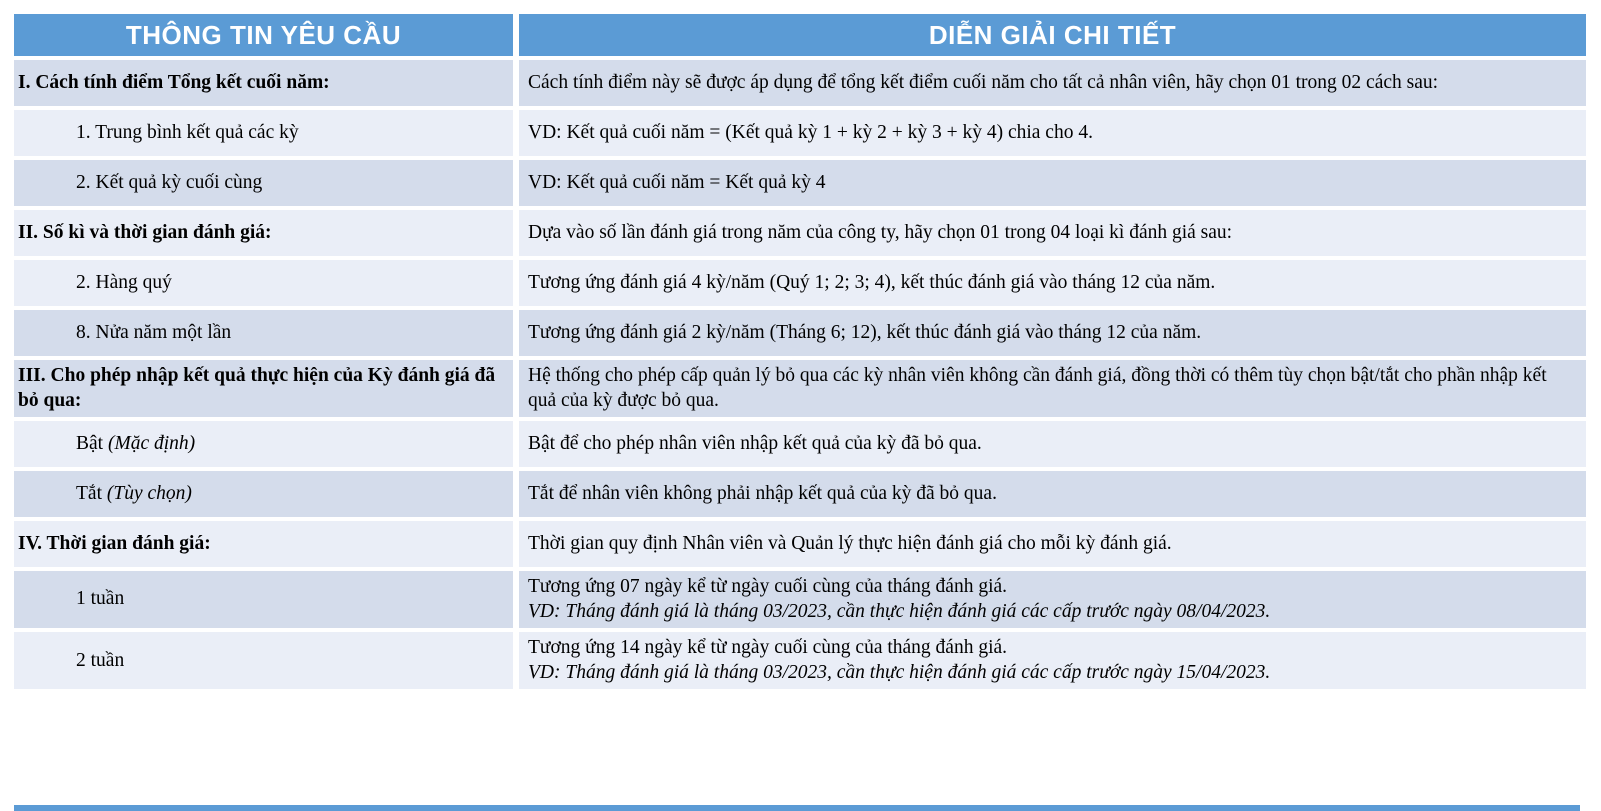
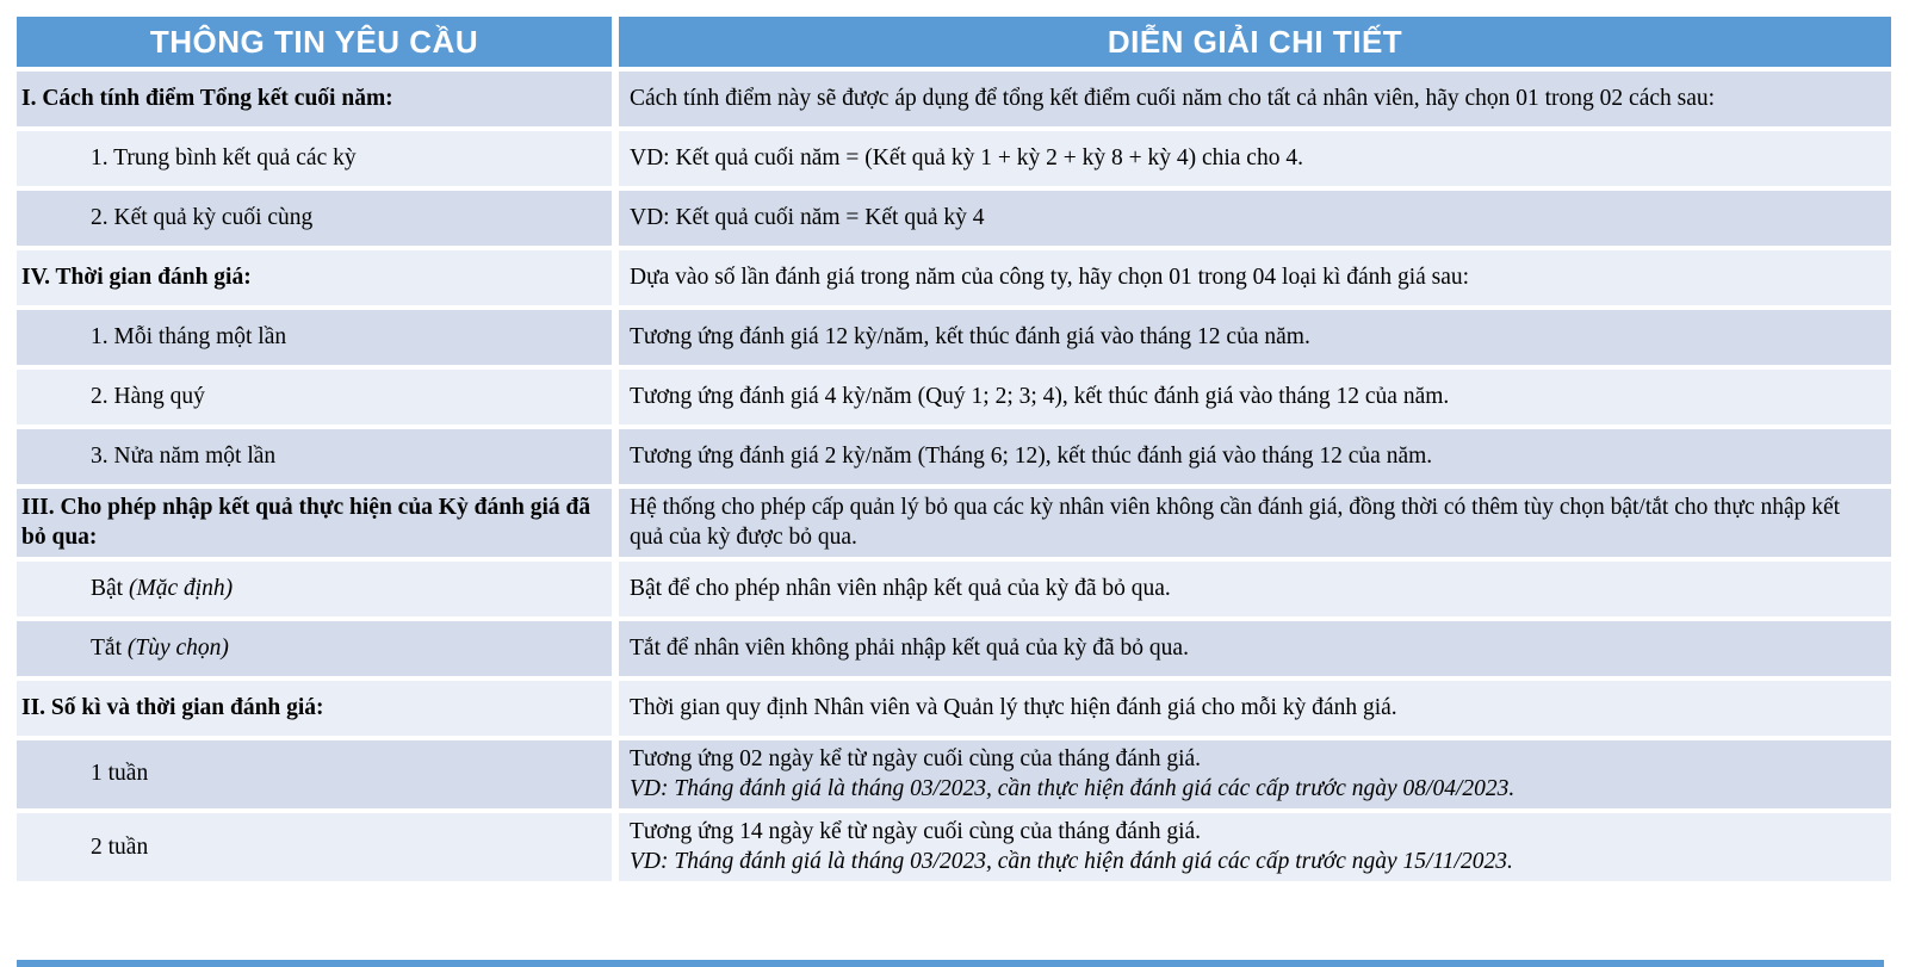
  THÔNG TIN YÊU CẦU	DIỄN GIẢI CHI TIẾT
  I. Cách tính điểm Tổng kết cuối năm:	Cách tính điểm này sẽ được áp dụng để tổng kết điểm cuối năm cho tất cả nhân viên, hãy chọn 01 trong 02 cách sau:
- 1. Trung bình kết quả các kỳ	VD: Kết quả cuối năm = (Kết quả kỳ 1 + kỳ 2 + kỳ 3 + kỳ 4) chia cho 4.
+ 1. Trung bình kết quả các kỳ	VD: Kết quả cuối năm = (Kết quả kỳ 1 + kỳ 2 + kỳ 8 + kỳ 4) chia cho 4.
  2. Kết quả kỳ cuối cùng	VD: Kết quả cuối năm = Kết quả kỳ 4
- II. Số kì và thời gian đánh giá:	Dựa vào số lần đánh giá trong năm của công ty, hãy chọn 01 trong 04 loại kì đánh giá sau:
+ IV. Thời gian đánh giá:	Dựa vào số lần đánh giá trong năm của công ty, hãy chọn 01 trong 04 loại kì đánh giá sau:
+ 1. Mỗi tháng một lần	Tương ứng đánh giá 12 kỳ/năm, kết thúc đánh giá vào tháng 12 của năm.
  2. Hàng quý	Tương ứng đánh giá 4 kỳ/năm (Quý 1; 2; 3; 4), kết thúc đánh giá vào tháng 12 của năm.
- 8. Nửa năm một lần	Tương ứng đánh giá 2 kỳ/năm (Tháng 6; 12), kết thúc đánh giá vào tháng 12 của năm.
+ 3. Nửa năm một lần	Tương ứng đánh giá 2 kỳ/năm (Tháng 6; 12), kết thúc đánh giá vào tháng 12 của năm.
- III. Cho phép nhập kết quả thực hiện của Kỳ đánh giá đã bỏ qua:	Hệ thống cho phép cấp quản lý bỏ qua các kỳ nhân viên không cần đánh giá, đồng thời có thêm tùy chọn bật/tắt cho phần nhập kết quả của kỳ được bỏ qua.
+ III. Cho phép nhập kết quả thực hiện của Kỳ đánh giá đã bỏ qua:	Hệ thống cho phép cấp quản lý bỏ qua các kỳ nhân viên không cần đánh giá, đồng thời có thêm tùy chọn bật/tắt cho thực nhập kết quả của kỳ được bỏ qua.
  Bật (Mặc định)	Bật để cho phép nhân viên nhập kết quả của kỳ đã bỏ qua.
  Tắt (Tùy chọn)	Tắt để nhân viên không phải nhập kết quả của kỳ đã bỏ qua.
- IV. Thời gian đánh giá:	Thời gian quy định Nhân viên và Quản lý thực hiện đánh giá cho mỗi kỳ đánh giá.
+ II. Số kì và thời gian đánh giá:	Thời gian quy định Nhân viên và Quản lý thực hiện đánh giá cho mỗi kỳ đánh giá.
- 1 tuần	Tương ứng 07 ngày kể từ ngày cuối cùng của tháng đánh giá.VD: Tháng đánh giá là tháng 03/2023, cần thực hiện đánh giá các cấp trước ngày 08/04/2023.
+ 1 tuần	Tương ứng 02 ngày kể từ ngày cuối cùng của tháng đánh giá.VD: Tháng đánh giá là tháng 03/2023, cần thực hiện đánh giá các cấp trước ngày 08/04/2023.
- 2 tuần	Tương ứng 14 ngày kể từ ngày cuối cùng của tháng đánh giá.VD: Tháng đánh giá là tháng 03/2023, cần thực hiện đánh giá các cấp trước ngày 15/04/2023.
+ 2 tuần	Tương ứng 14 ngày kể từ ngày cuối cùng của tháng đánh giá.VD: Tháng đánh giá là tháng 03/2023, cần thực hiện đánh giá các cấp trước ngày 15/11/2023.
